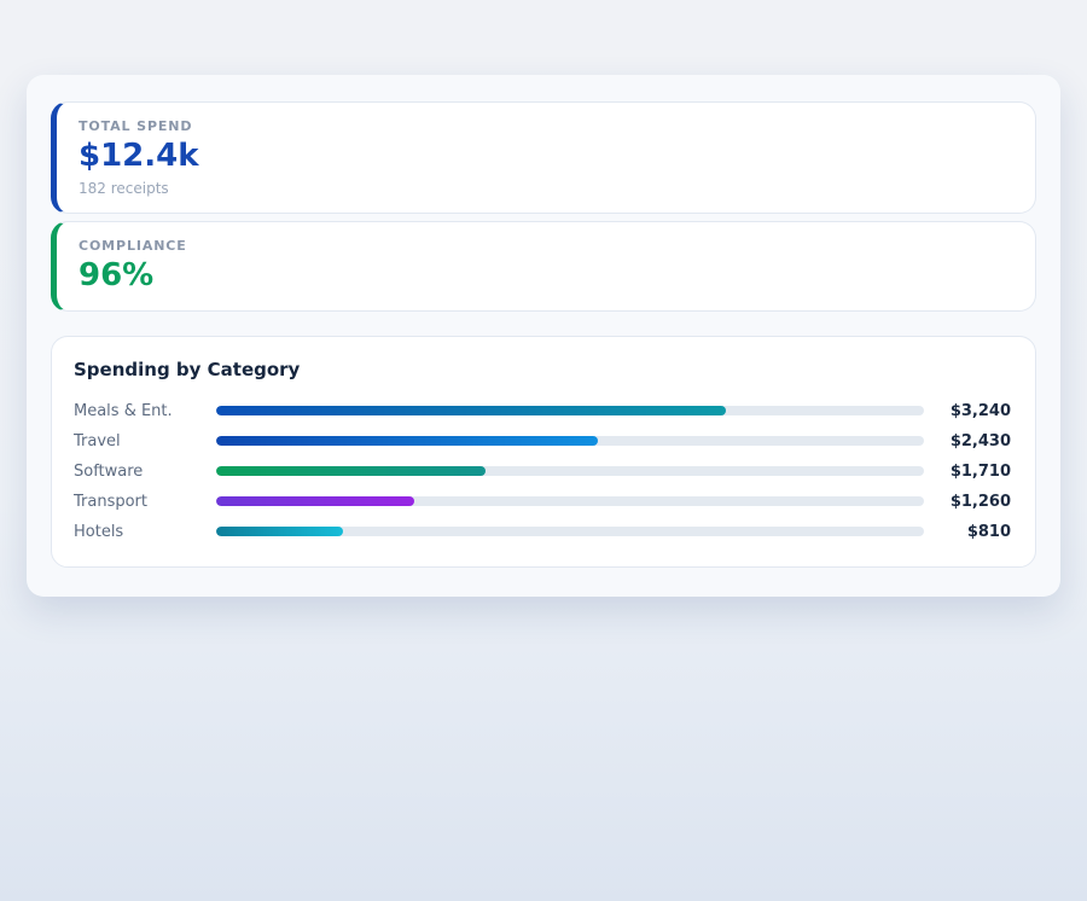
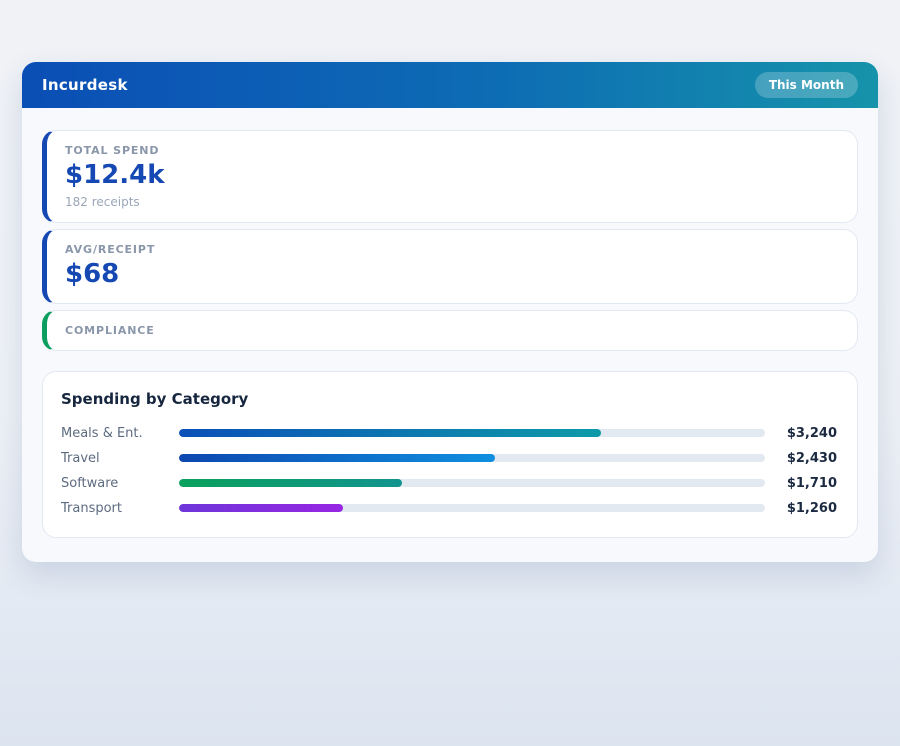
+ Incurdesk
+ This Month
  TOTAL SPEND
  $12.4k
  182 receipts
+ AVG/RECEIPT
+ $68
  COMPLIANCE
- 96%
  Spending by Category
  Meals & Ent.
  $3,240
  Travel
  $2,430
  Software
  $1,710
  Transport
  $1,260
- Hotels
- $810
